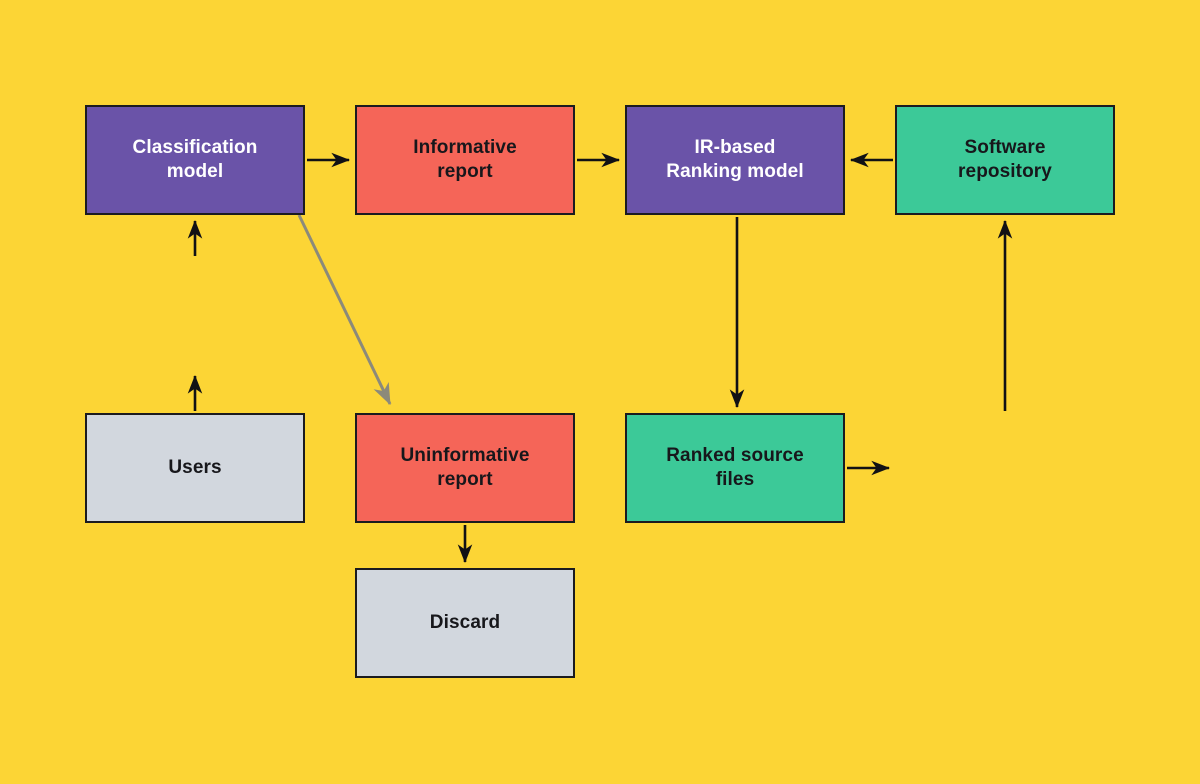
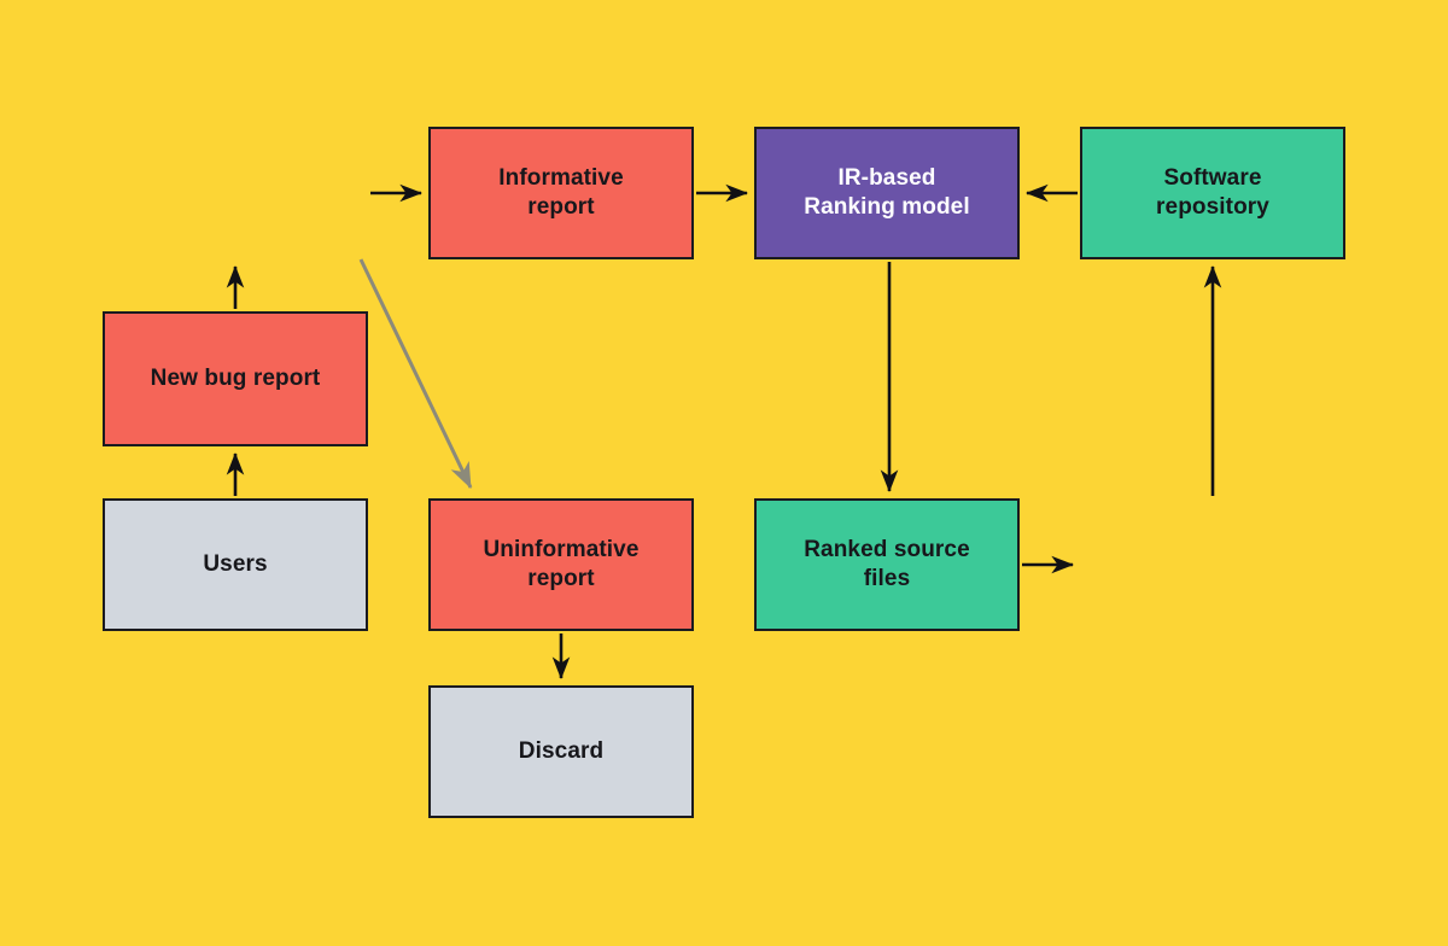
- Classification
- model
  Informative
  report
  IR-based
  Ranking model
  Software
  repository
+ New bug report
  Users
  Uninformative
  report
  Ranked source
  files
  Discard
